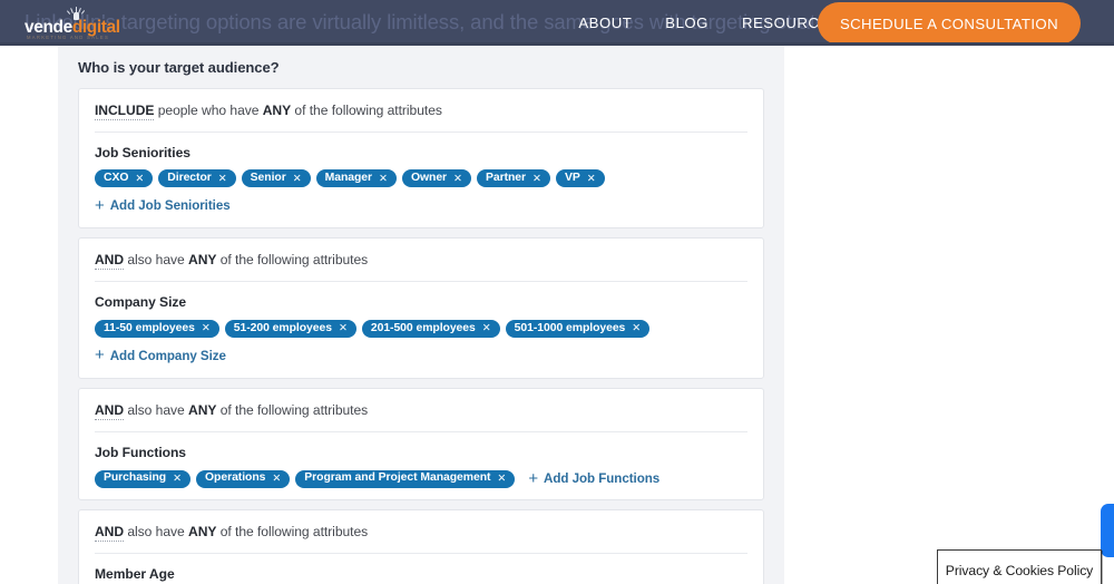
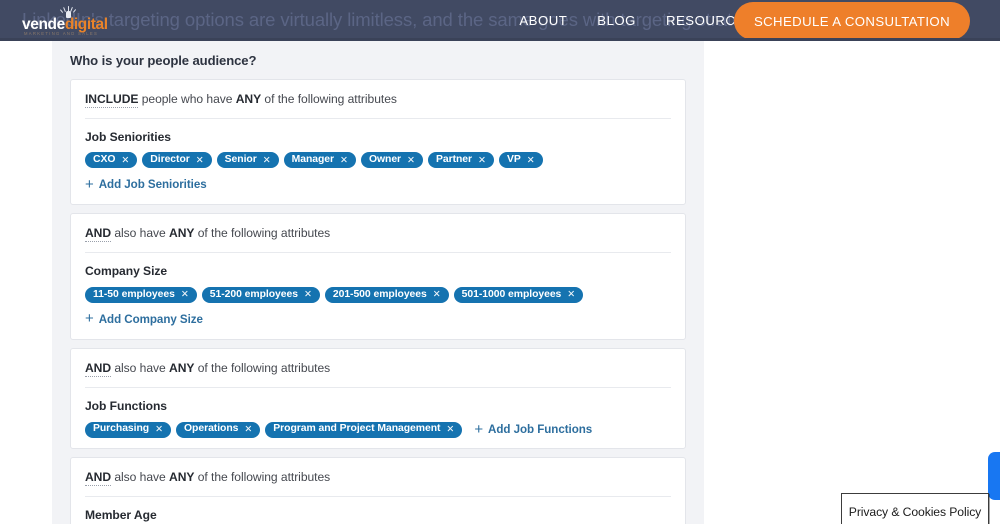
  LinkedIn's targeting options are virtually limitless, and the same goes with targeting strat
  vendedigital
  ABOUT
  BLOG
  RESOURC
  SCHEDULE A CONSULTATION
- Who is your target audience?
+ Who is your people audience?
  INCLUDE people who have ANY of the following attributes
  Job Seniorities
  CXO
  ✕
  Director
  ✕
  Senior
  ✕
  Manager
  ✕
  Owner
  ✕
  Partner
  ✕
  VP
  ✕
  +
  Add Job Seniorities
  AND also have ANY of the following attributes
  Company Size
  11-50 employees
  ✕
  51-200 employees
  ✕
  201-500 employees
  ✕
  501-1000 employees
  ✕
  +
  Add Company Size
  AND also have ANY of the following attributes
  Job Functions
  Purchasing
  ✕
  Operations
  ✕
  Program and Project Management
  ✕
  +
  Add Job Functions
  AND also have ANY of the following attributes
  Member Age
  Privacy & Cookies Policy
